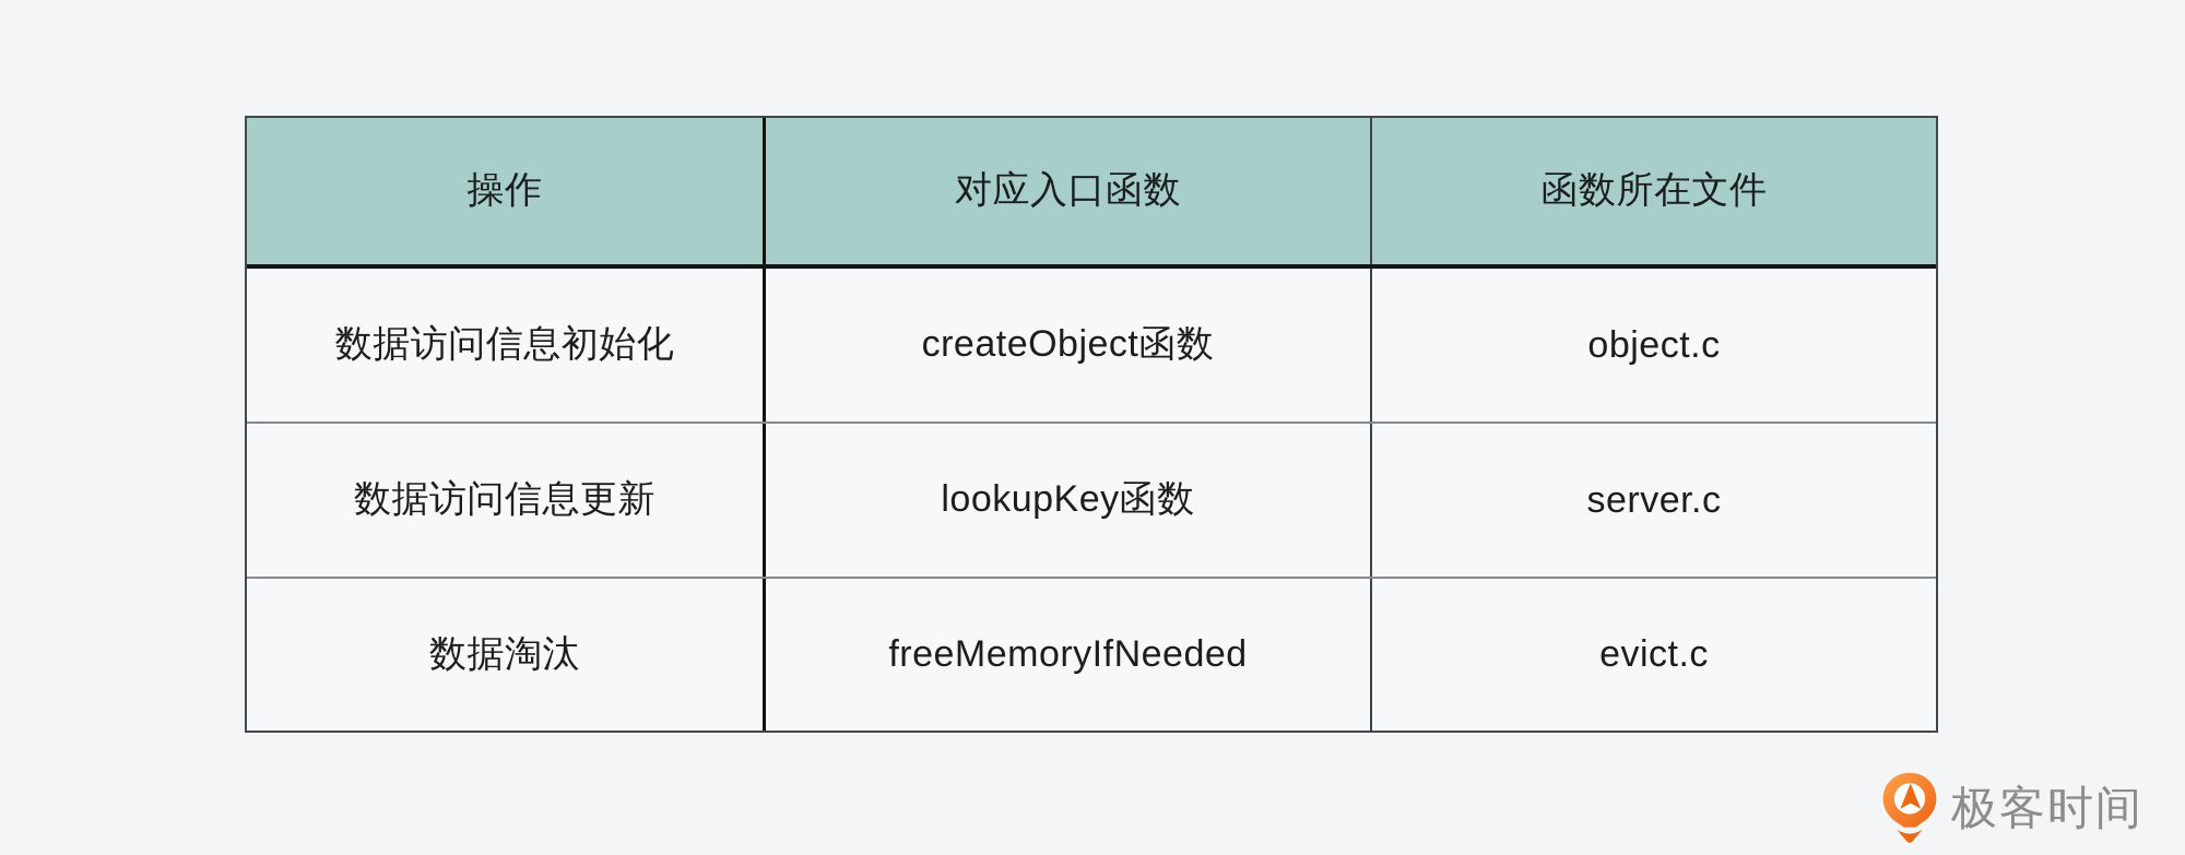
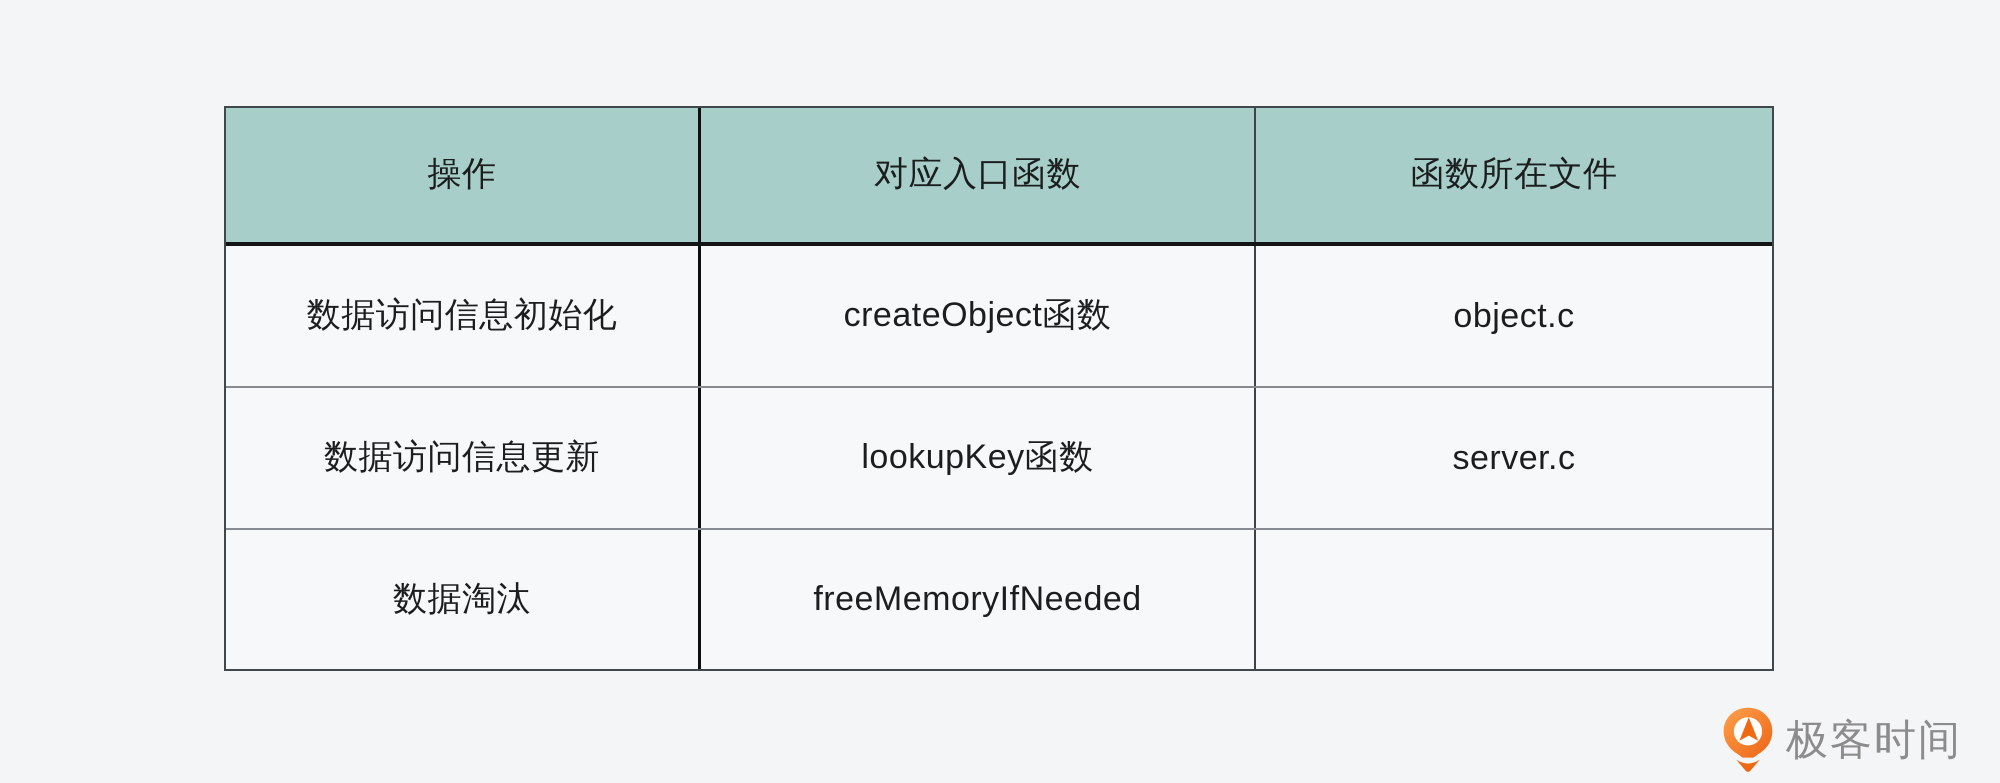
  操作
  对应入口函数
  函数所在文件
  数据访问信息初始化
  createObject函数
  object.c
  数据访问信息更新
  lookupKey函数
  server.c
  数据淘汰
  freeMemoryIfNeeded
- evict.c
  极客时间
